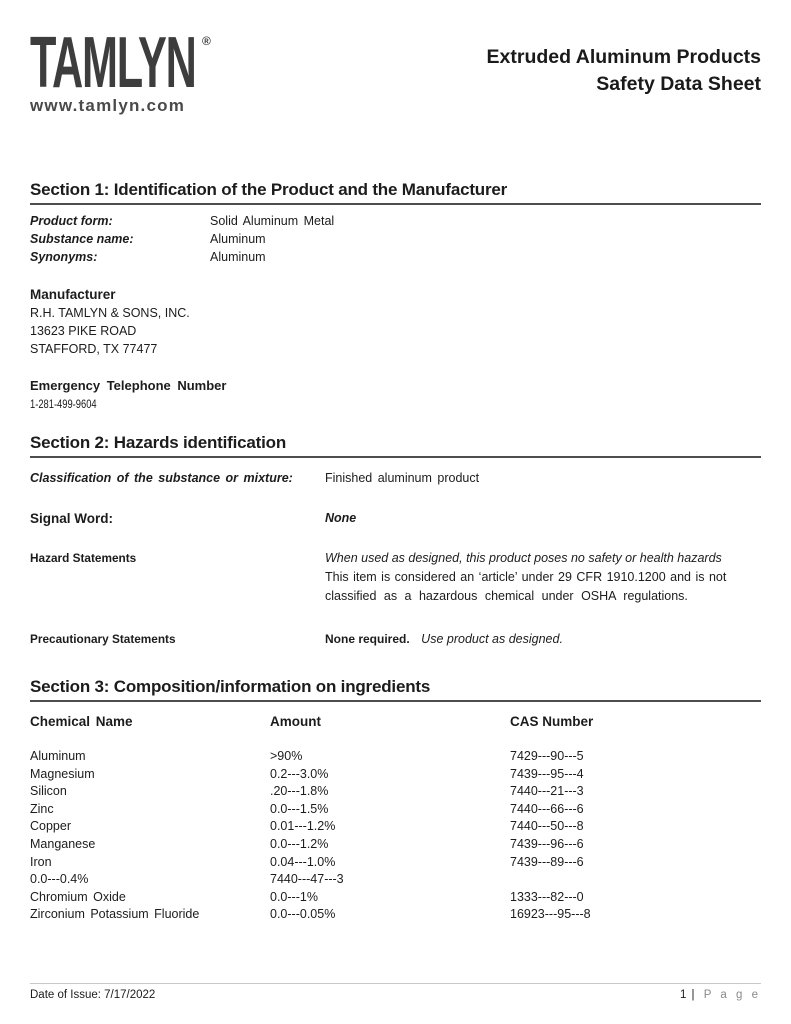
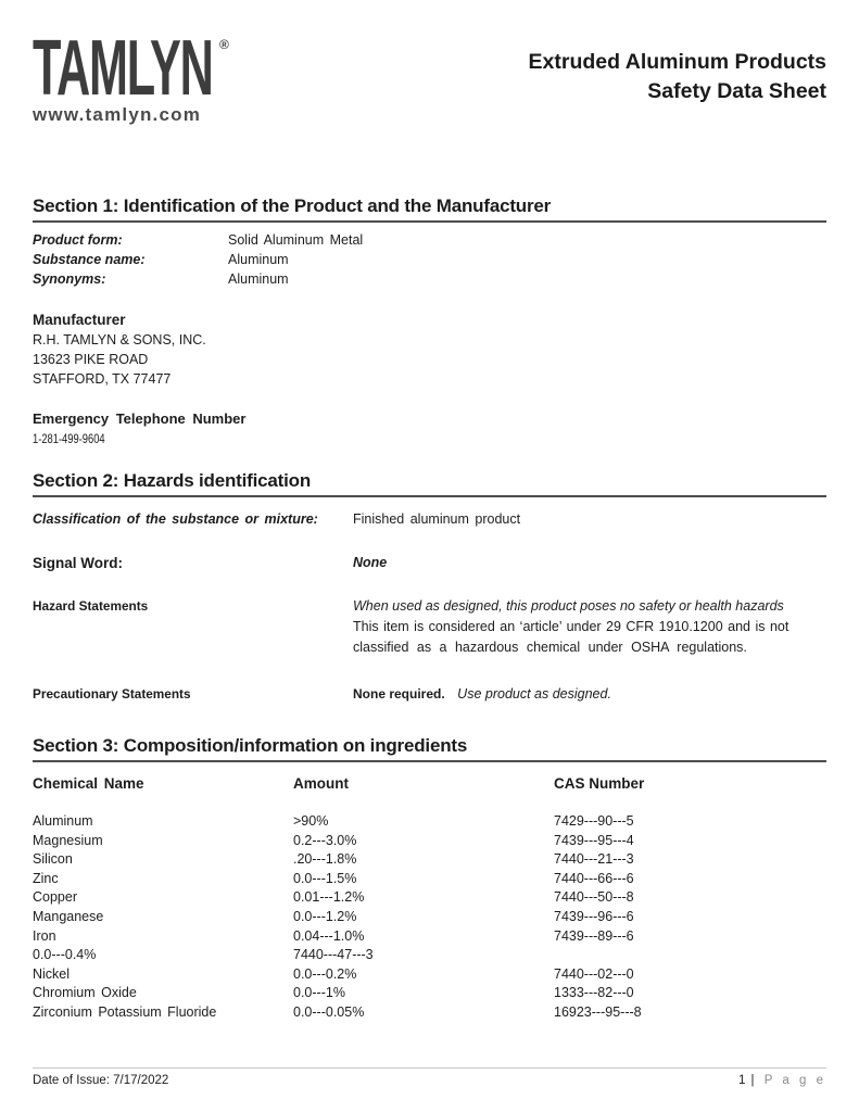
  TAMLYN
  ®
  www.tamlyn.com
  Extruded Aluminum Products
  Safety Data Sheet
  Section 1: Identification of the Product and the Manufacturer
  Product form:
  Solid Aluminum Metal
  Substance name:
  Aluminum
  Synonyms:
  Aluminum
  Manufacturer
  R.H. TAMLYN & SONS, INC.
  13623 PIKE ROAD
  STAFFORD, TX 77477
  Emergency Telephone Number
  1-281-499-9604
  Section 2: Hazards identification
  Classification of the substance or mixture:
  Finished aluminum product
  Signal Word:
  None
  Hazard Statements
  When used as designed, this product poses no safety or health hazards
  This item is considered an ‘article’ under 29 CFR 1910.1200 and is not
  classified as a hazardous chemical under OSHA regulations.
  Precautionary Statements
  None required. Use product as designed.
  Section 3: Composition/information on ingredients
  Chemical Name
  Amount
  CAS Number
  Aluminum
  >90%
  7429---90---5
  Magnesium
  0.2---3.0%
  7439---95---4
  Silicon
  .20---1.8%
  7440---21---3
  Zinc
  0.0---1.5%
  7440---66---6
  Copper
  0.01---1.2%
  7440---50---8
  Manganese
  0.0---1.2%
  7439---96---6
  Iron
  0.04---1.0%
  7439---89---6
  0.0---0.4%
  7440---47---3
+ Nickel
+ 0.0---0.2%
+ 7440---02---0
  Chromium Oxide
  0.0---1%
  1333---82---0
  Zirconium Potassium Fluoride
  0.0---0.05%
  16923---95---8
  Date of Issue: 7/17/2022
  1 | P a g e
